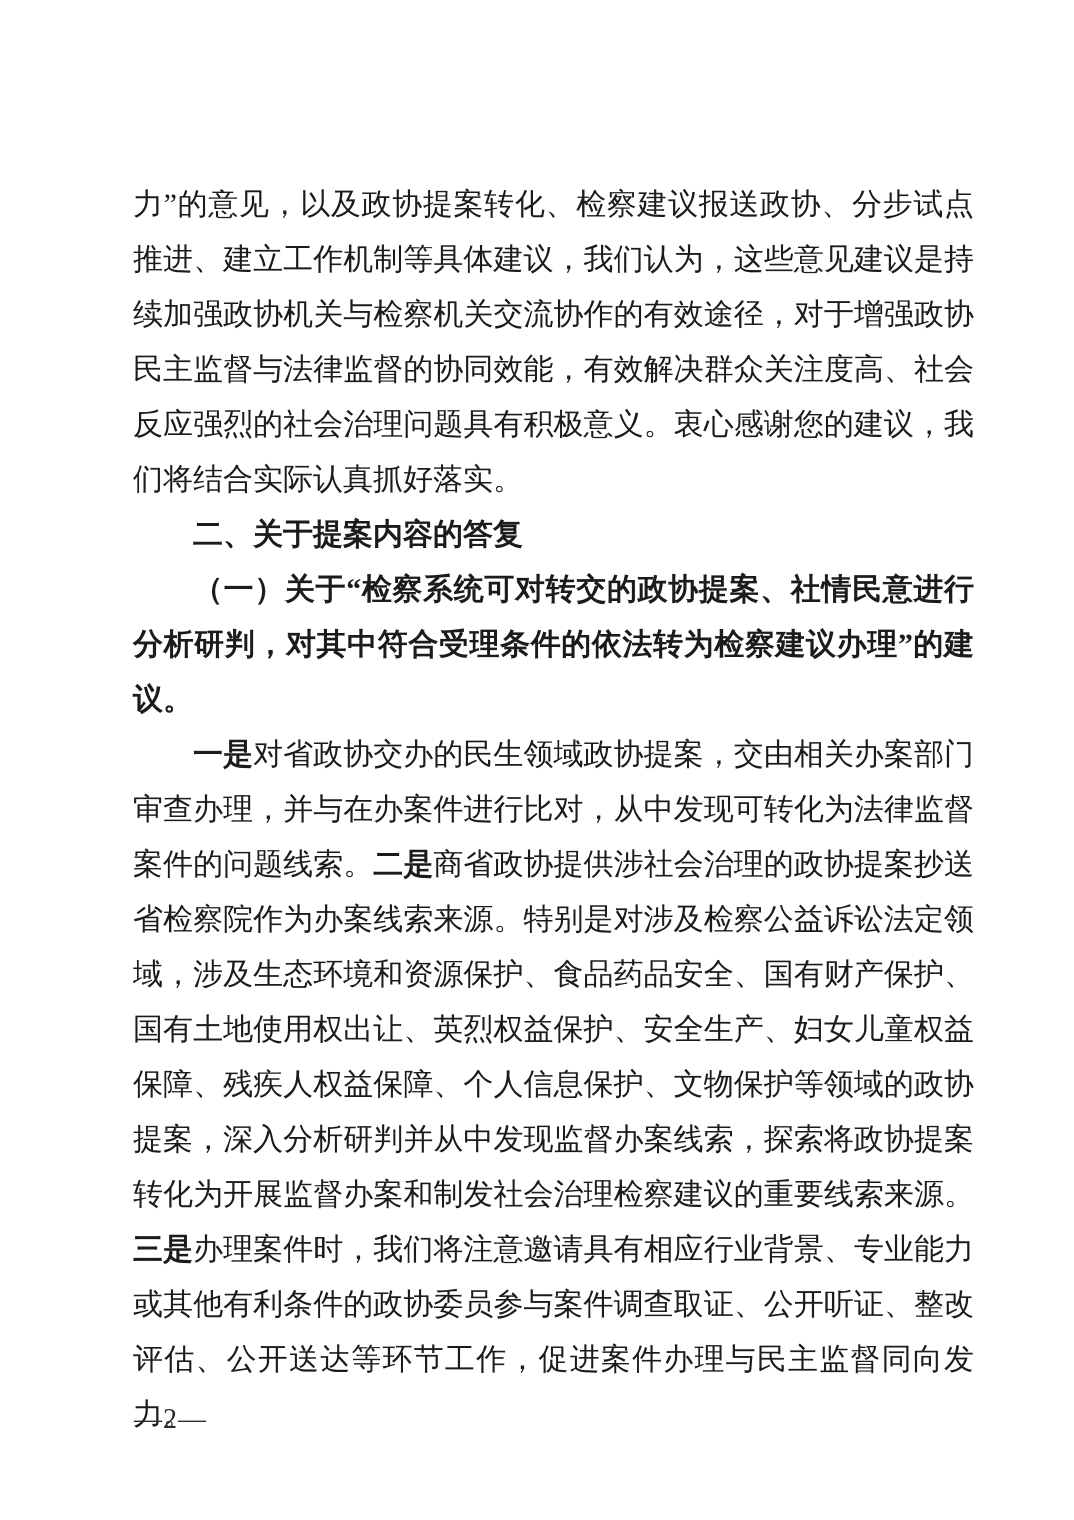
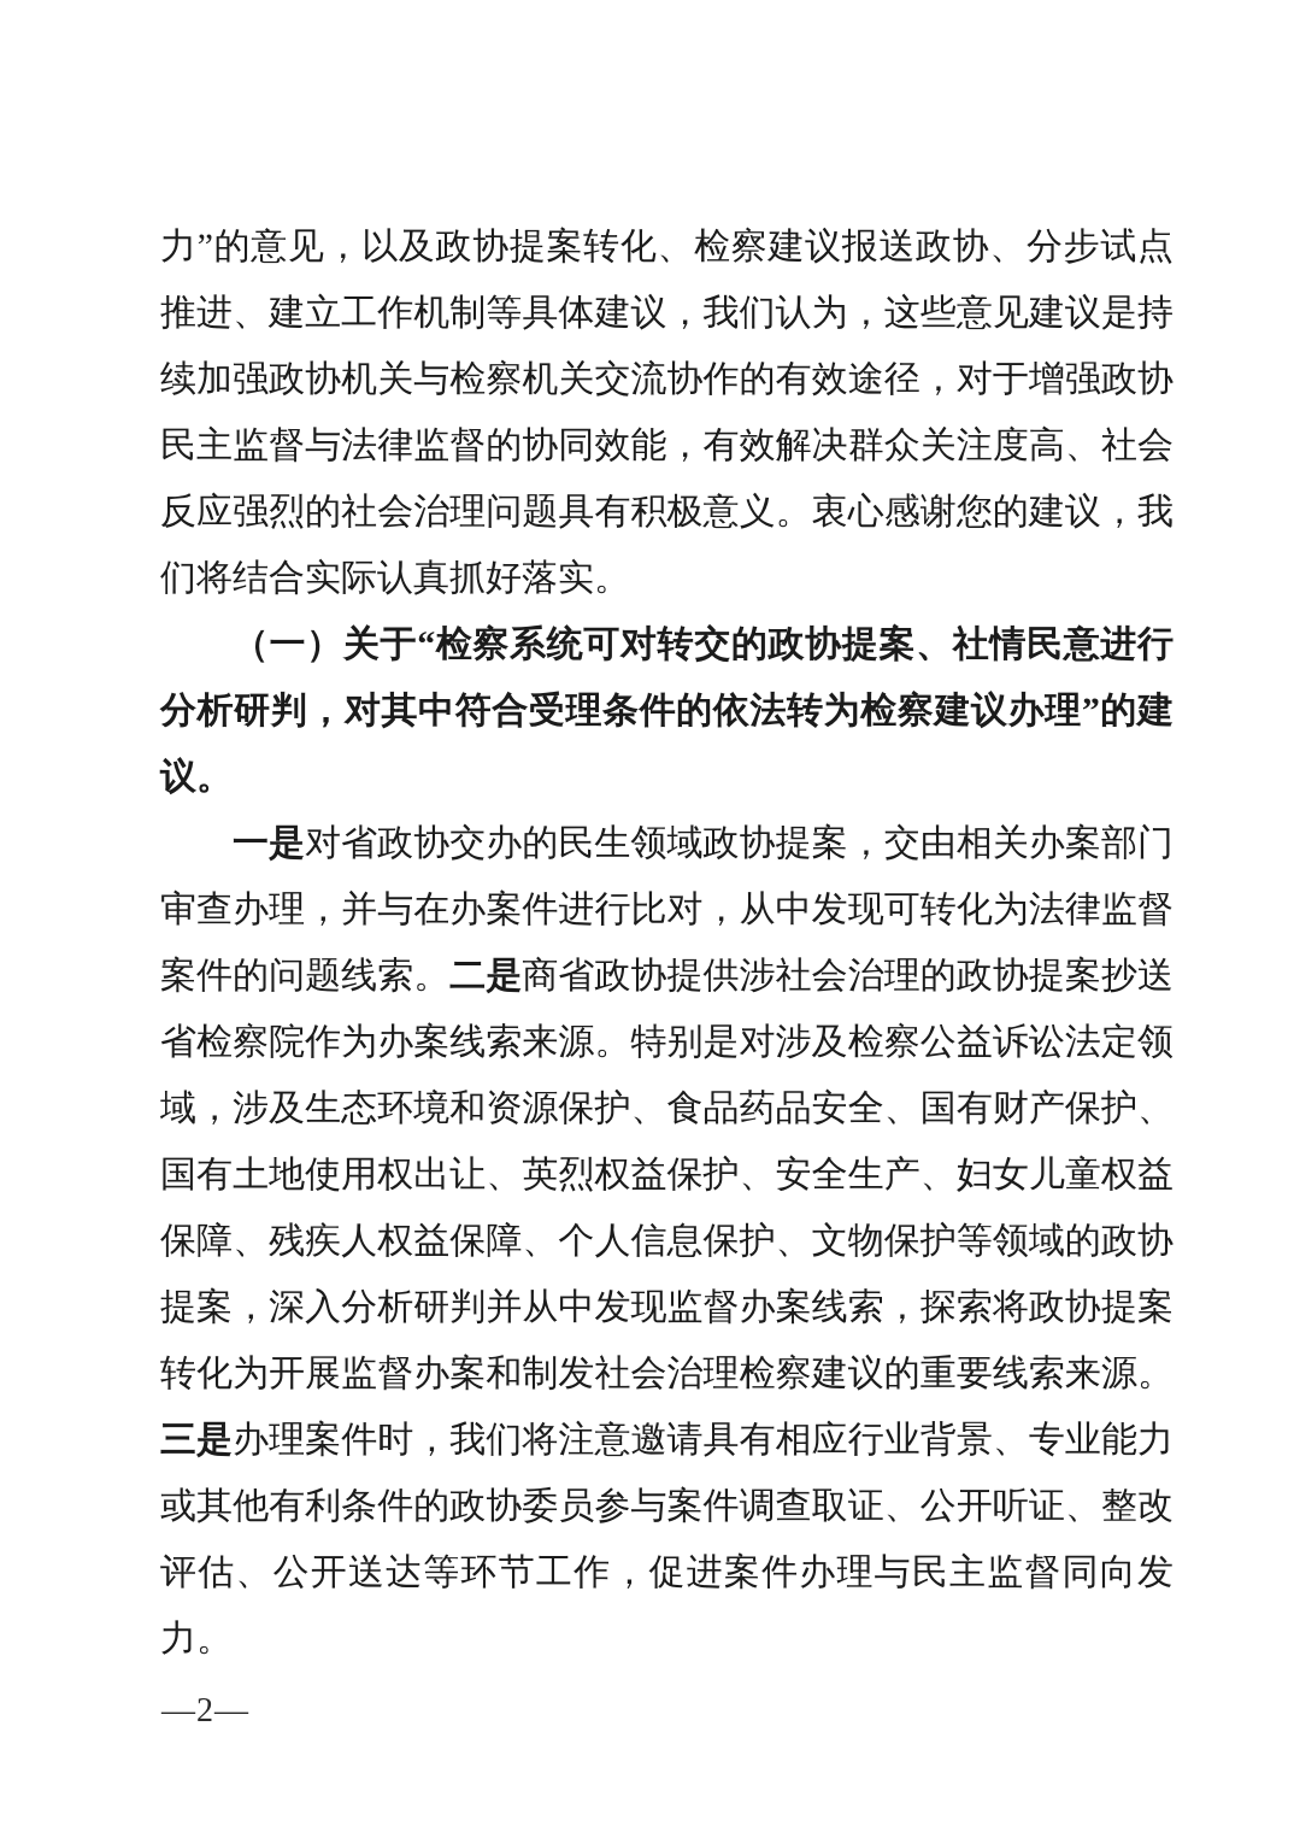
  力”的意见，以及政协提案转化、检察建议报送政协、分步试点推进、建立工作机制等具体建议，我们认为，这些意见建议是持续加强政协机关与检察机关交流协作的有效途径，对于增强政协民主监督与法律监督的协同效能，有效解决群众关注度高、社会反应强烈的社会治理问题具有积极意义。衷心感谢您的建议，我们将结合实际认真抓好落实。
- 二、关于提案内容的答复
  （一）关于“检察系统可对转交的政协提案、社情民意进行分析研判，对其中符合受理条件的依法转为检察建议办理”的建议。
  一是对省政协交办的民生领域政协提案，交由相关办案部门审查办理，并与在办案件进行比对，从中发现可转化为法律监督案件的问题线索。二是商省政协提供涉社会治理的政协提案抄送省检察院作为办案线索来源。特别是对涉及检察公益诉讼法定领域，涉及生态环境和资源保护、食品药品安全、国有财产保护、国有土地使用权出让、英烈权益保护、安全生产、妇女儿童权益保障、残疾人权益保障、个人信息保护、文物保护等领域的政协提案，深入分析研判并从中发现监督办案线索，探索将政协提案转化为开展监督办案和制发社会治理检察建议的重要线索来源。三是办理案件时，我们将注意邀请具有相应行业背景、专业能力或其他有利条件的政协委员参与案件调查取证、公开听证、整改评估、公开送达等环节工作，促进案件办理与民主监督同向发力。
  —2—
